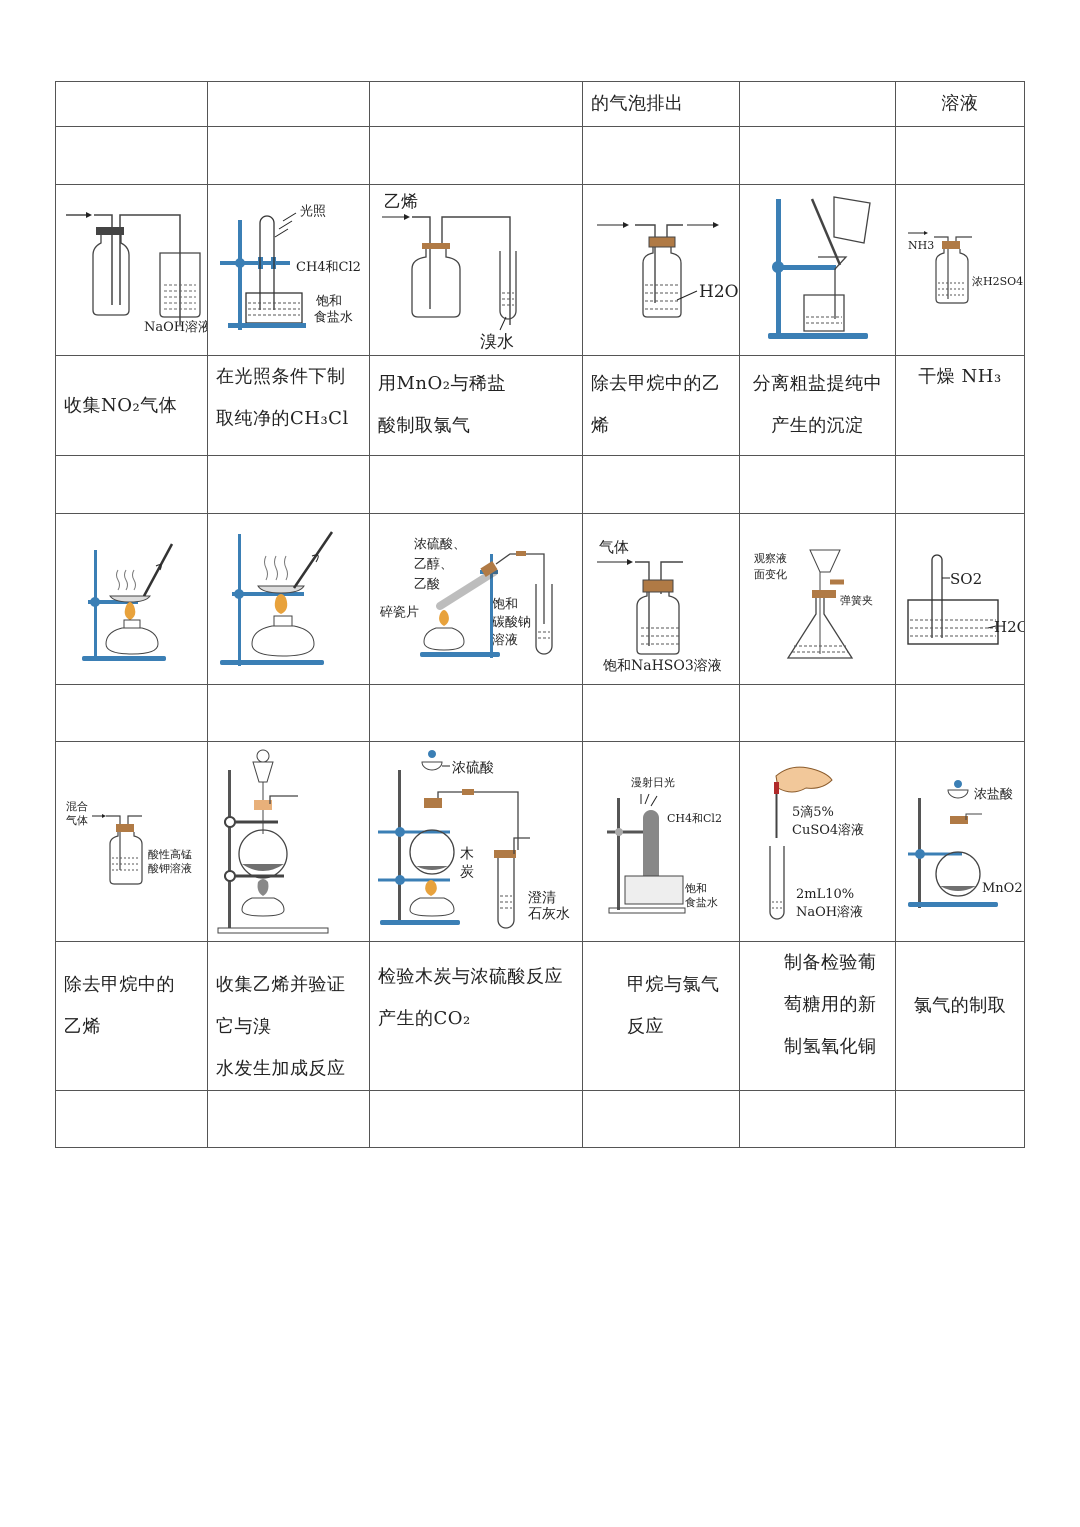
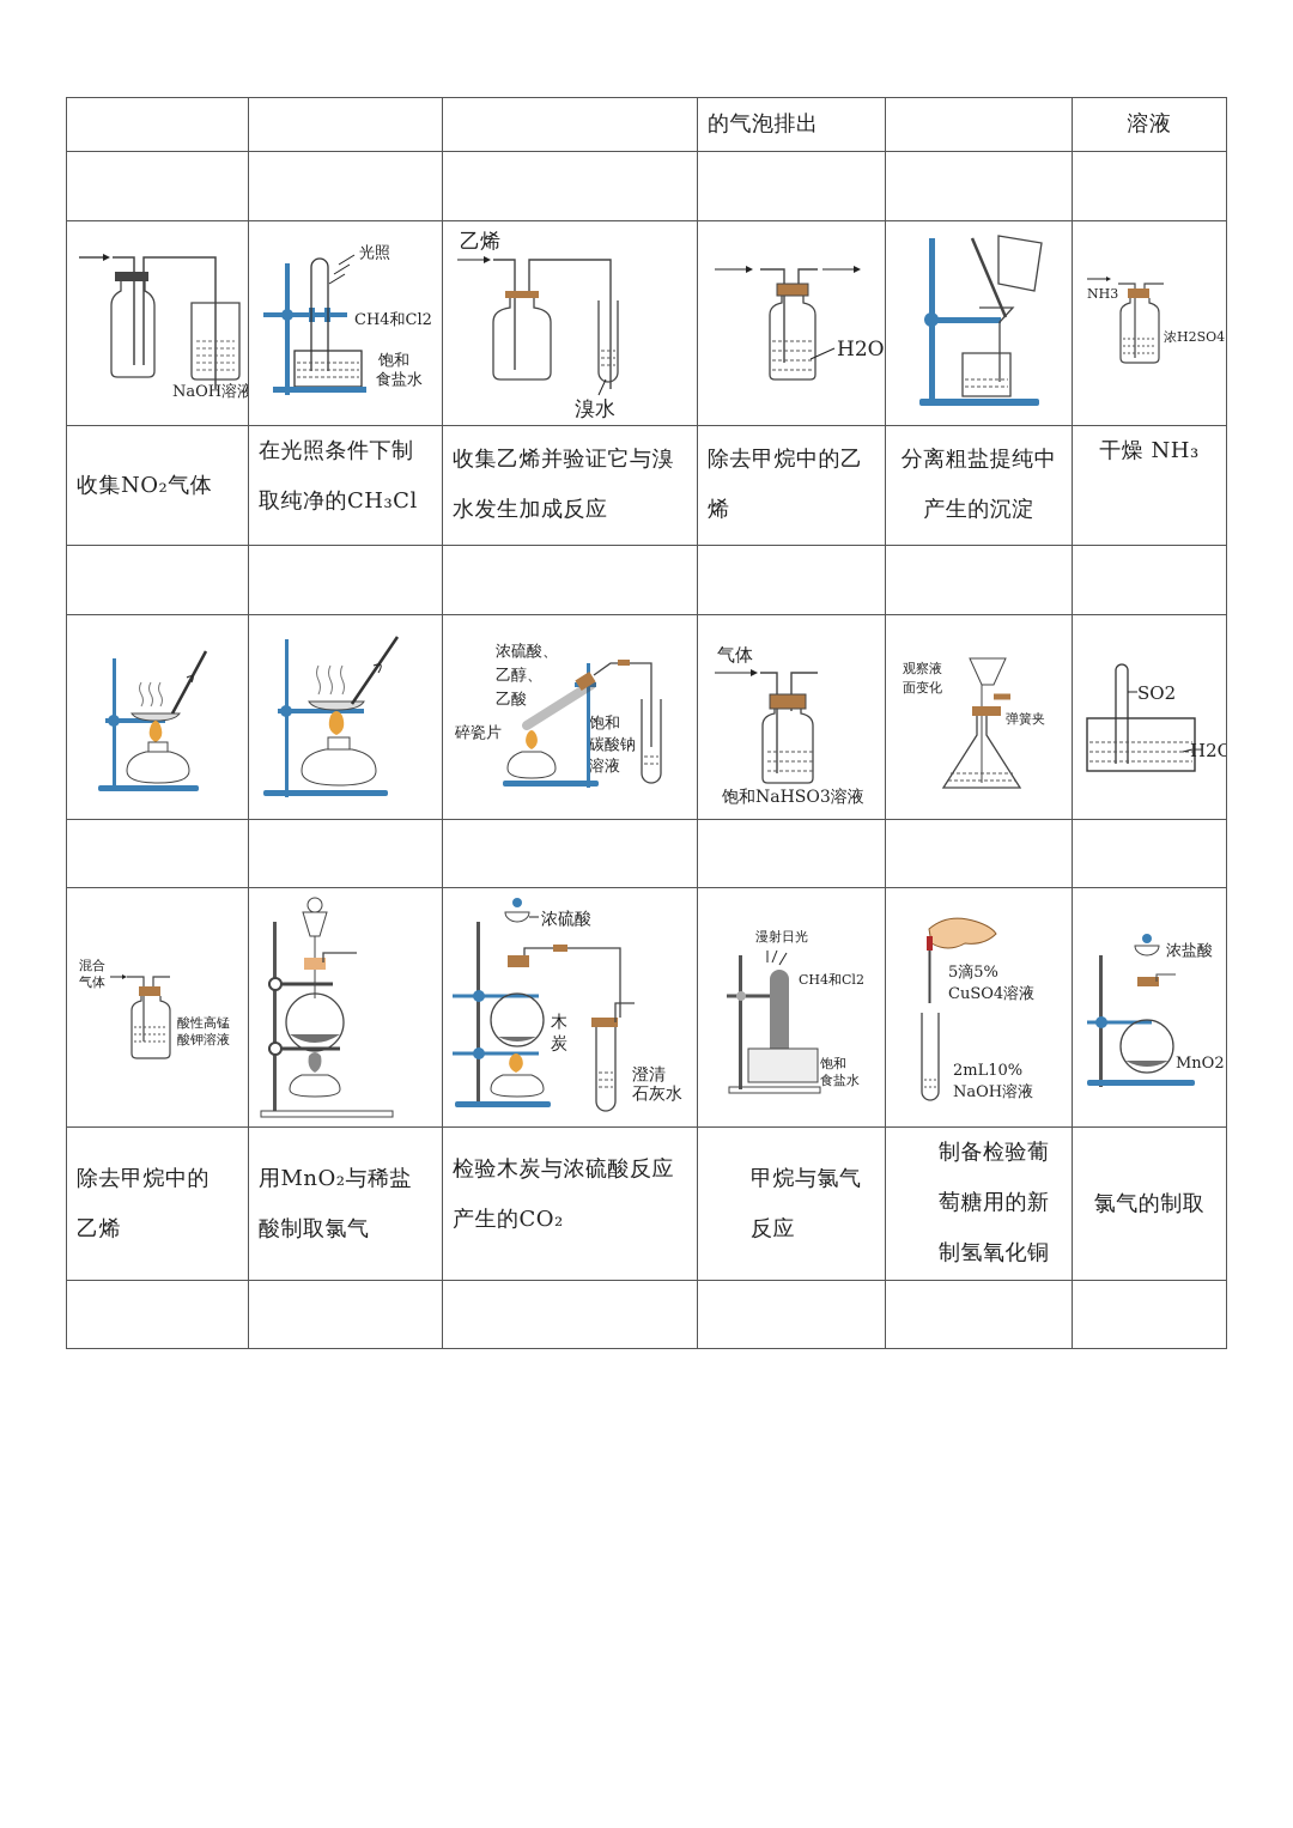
  			的气泡排出		溶液
  NaOH溶液	光照 CH4和Cl2 饱和 食盐水	乙烯 溴水	H2O		NH3 浓H2SO4
- 收集NO₂气体	在光照条件下制 取纯净的CH₃Cl	用MnO₂与稀盐 酸制取氯气	除去甲烷中的乙 烯	分离粗盐提纯中 产生的沉淀	干燥 NH₃
+ 收集NO₂气体	在光照条件下制 取纯净的CH₃Cl	收集乙烯并验证它与溴 水发生加成反应	除去甲烷中的乙 烯	分离粗盐提纯中 产生的沉淀	干燥 NH₃
  		浓硫酸、 乙醇、 乙酸 碎瓷片 饱和 碳酸钠 溶液	气体 饱和NaHSO3溶液	观察液 面变化 弹簧夹	SO2 H2O
  混合 气体 酸性高锰 酸钾溶液		浓硫酸 木 炭 澄清 石灰水	漫射日光 CH4和Cl2 饱和 食盐水	5滴5% CuSO4溶液 2mL10% NaOH溶液	浓盐酸 MnO2
- 除去甲烷中的 乙烯	收集乙烯并验证它与溴 水发生加成反应	检验木炭与浓硫酸反应 产生的CO₂	甲烷与氯气 反应	制备检验葡 萄糖用的新 制氢氧化铜	氯气的制取
+ 除去甲烷中的 乙烯	用MnO₂与稀盐 酸制取氯气	检验木炭与浓硫酸反应 产生的CO₂	甲烷与氯气 反应	制备检验葡 萄糖用的新 制氢氧化铜	氯气的制取
